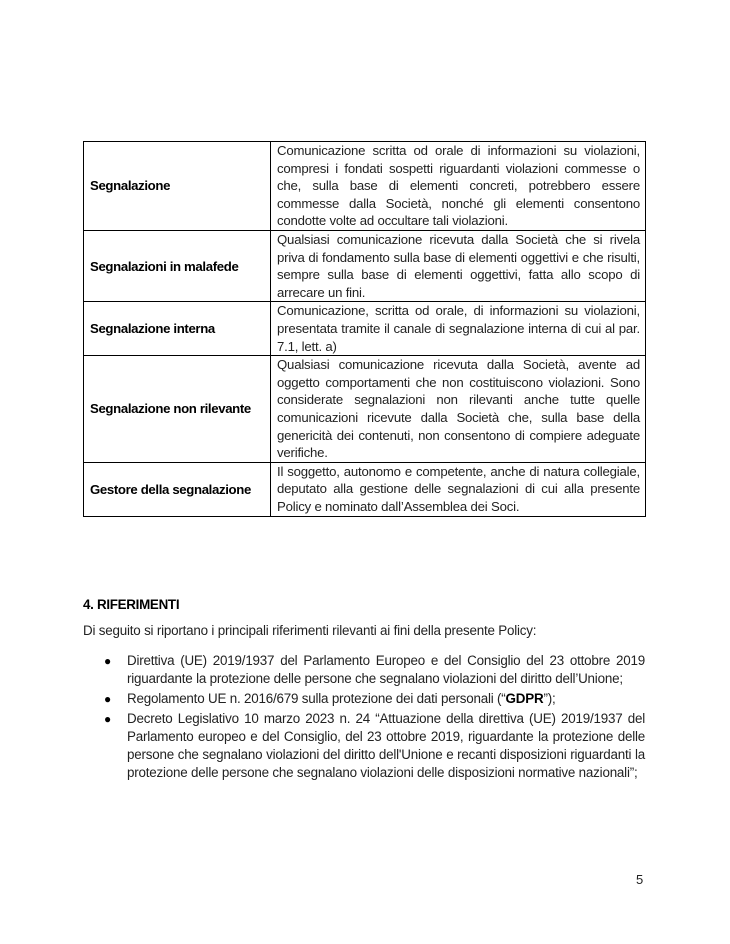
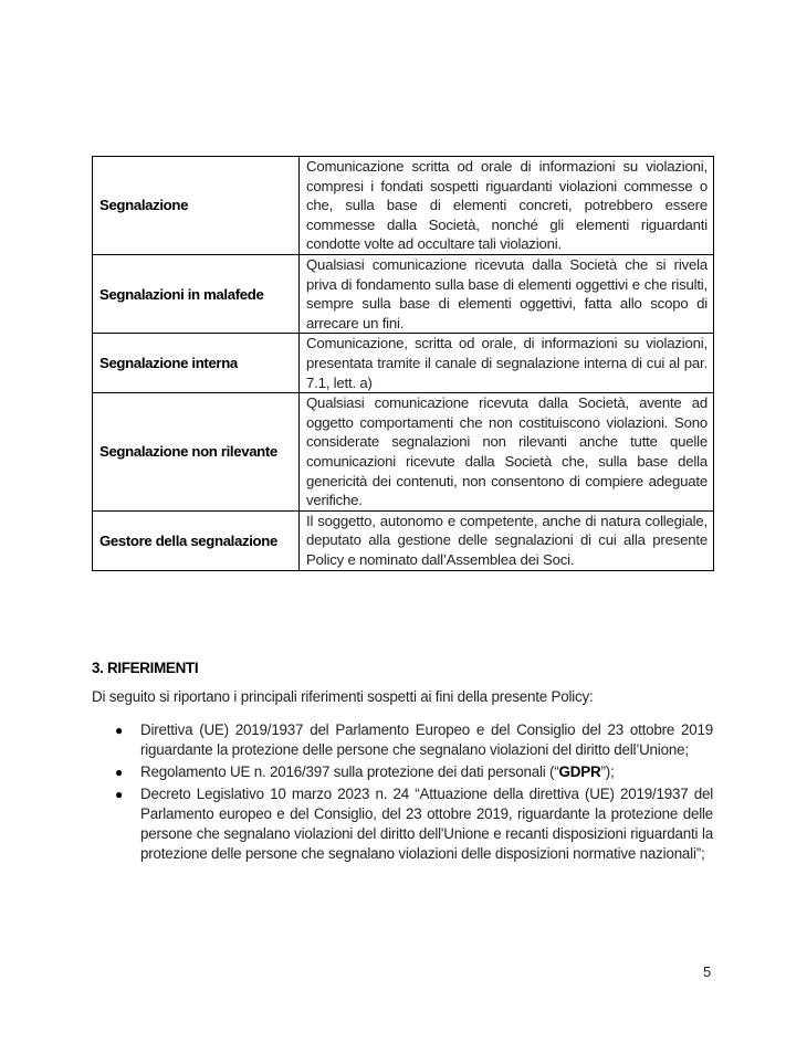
- Segnalazione	Comunicazione scritta od orale di informazioni su violazioni, compresi i fondati sospetti riguardanti violazioni commesse o che, sulla base di elementi concreti, potrebbero essere commesse dalla Società, nonché gli elementi consentono condotte volte ad occultare tali violazioni.
+ Segnalazione	Comunicazione scritta od orale di informazioni su violazioni, compresi i fondati sospetti riguardanti violazioni commesse o che, sulla base di elementi concreti, potrebbero essere commesse dalla Società, nonché gli elementi riguardanti condotte volte ad occultare tali violazioni.
  Segnalazioni in malafede	Qualsiasi comunicazione ricevuta dalla Società che si rivela priva di fondamento sulla base di elementi oggettivi e che risulti, sempre sulla base di elementi oggettivi, fatta allo scopo di arrecare un fini.
  Segnalazione interna	Comunicazione, scritta od orale, di informazioni su violazioni, presentata tramite il canale di segnalazione interna di cui al par. 7.1, lett. a)
  Segnalazione non rilevante	Qualsiasi comunicazione ricevuta dalla Società, avente ad oggetto comportamenti che non costituiscono violazioni. Sono considerate segnalazioni non rilevanti anche tutte quelle comunicazioni ricevute dalla Società che, sulla base della genericità dei contenuti, non consentono di compiere adeguate verifiche.
  Gestore della segnalazione	Il soggetto, autonomo e competente, anche di natura collegiale, deputato alla gestione delle segnalazioni di cui alla presente Policy e nominato dall’Assemblea dei Soci.
- 4. RIFERIMENTI
+ 3. RIFERIMENTI
- Di seguito si riportano i principali riferimenti rilevanti ai fini della presente Policy:
+ Di seguito si riportano i principali riferimenti sospetti ai fini della presente Policy:
  ●
  Direttiva (UE) 2019/1937 del Parlamento Europeo e del Consiglio del 23 ottobre 2019 riguardante la protezione delle persone che segnalano violazioni del diritto dell’Unione;
  ●
- Regolamento UE n. 2016/679 sulla protezione dei dati personali (“GDPR”);
+ Regolamento UE n. 2016/397 sulla protezione dei dati personali (“GDPR”);
  ●
  Decreto Legislativo 10 marzo 2023 n. 24 “Attuazione della direttiva (UE) 2019/1937 del Parlamento europeo e del Consiglio, del 23 ottobre 2019, riguardante la protezione delle persone che segnalano violazioni del diritto dell'Unione e recanti disposizioni riguardanti la protezione delle persone che segnalano violazioni delle disposizioni normative nazionali”;
  5
